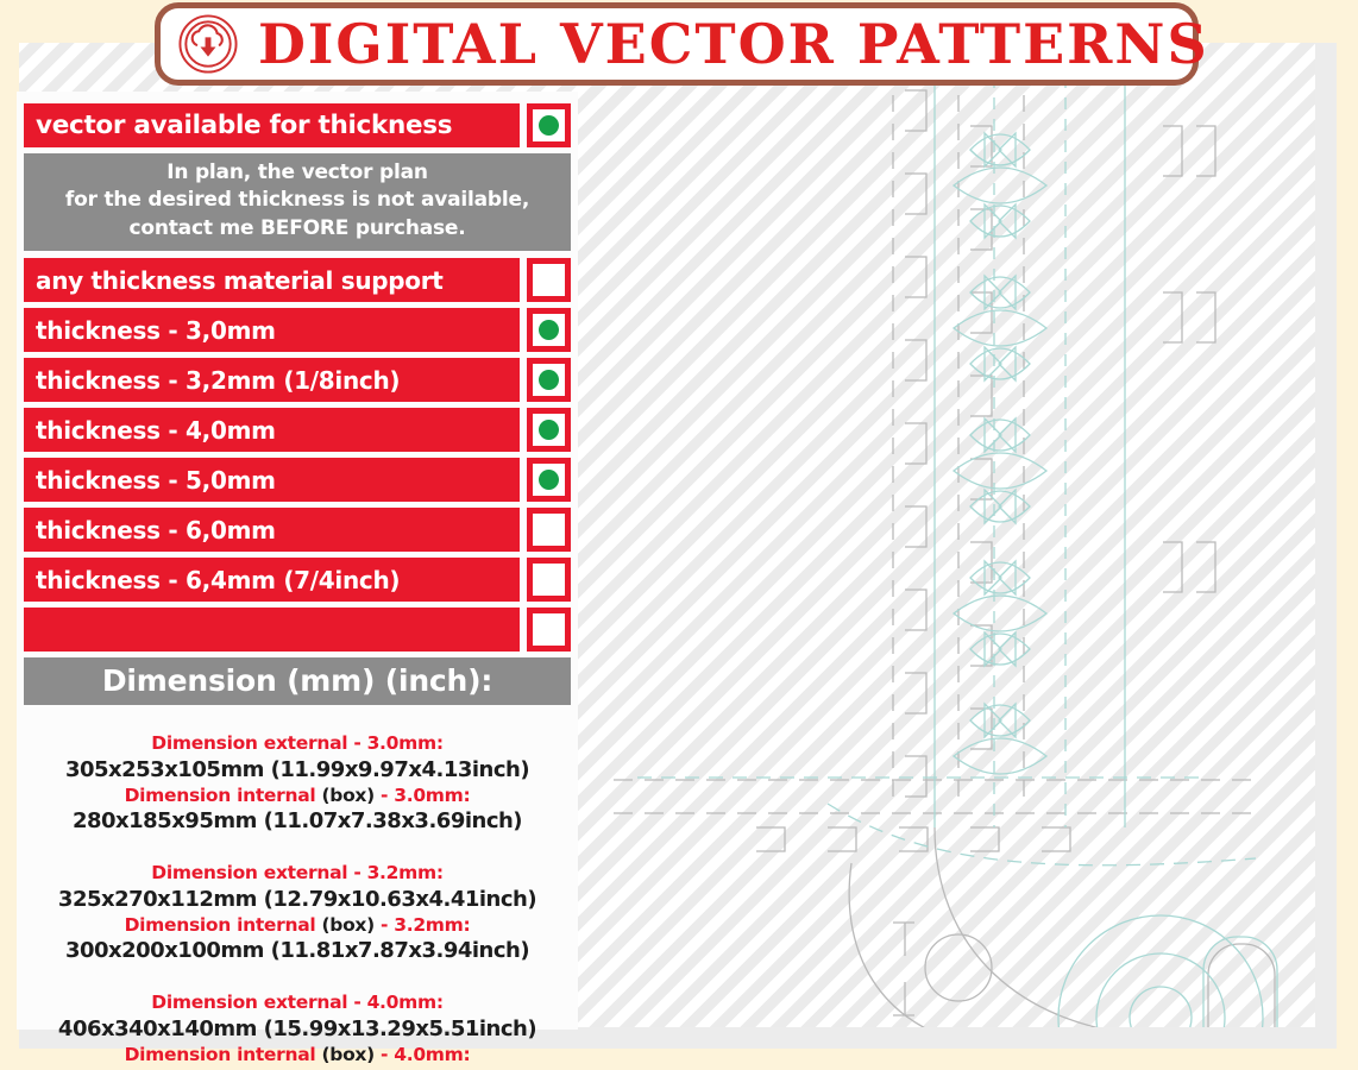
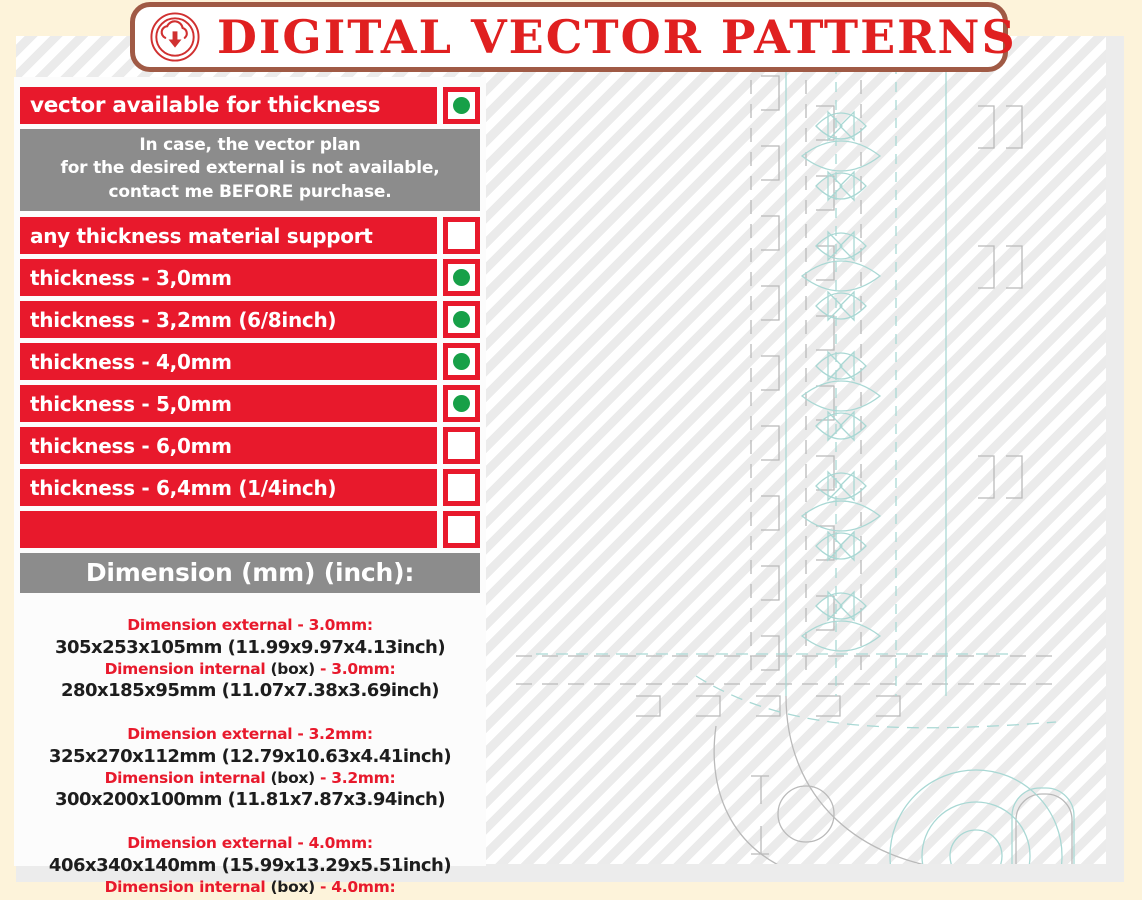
  vector available for thickness
- In plan, the vector plan
+ In case, the vector plan
- for the desired thickness is not available,
+ for the desired external is not available,
  contact me BEFORE purchase.
  any thickness material support
  thickness - 3,0mm
- thickness - 3,2mm (1/8inch)
+ thickness - 3,2mm (6/8inch)
  thickness - 4,0mm
  thickness - 5,0mm
  thickness - 6,0mm
- thickness - 6,4mm (7/4inch)
+ thickness - 6,4mm (1/4inch)
  Dimension (mm) (inch):
  Dimension external - 3.0mm:
  305x253x105mm (11.99x9.97x4.13inch)
  Dimension internal (box) - 3.0mm:
  280x185x95mm (11.07x7.38x3.69inch)
  Dimension external - 3.2mm:
  325x270x112mm (12.79x10.63x4.41inch)
  Dimension internal (box) - 3.2mm:
  300x200x100mm (11.81x7.87x3.94inch)
  Dimension external - 4.0mm:
  406x340x140mm (15.99x13.29x5.51inch)
  Dimension internal (box) - 4.0mm:
  DIGITAL VECTOR PATTERNS
